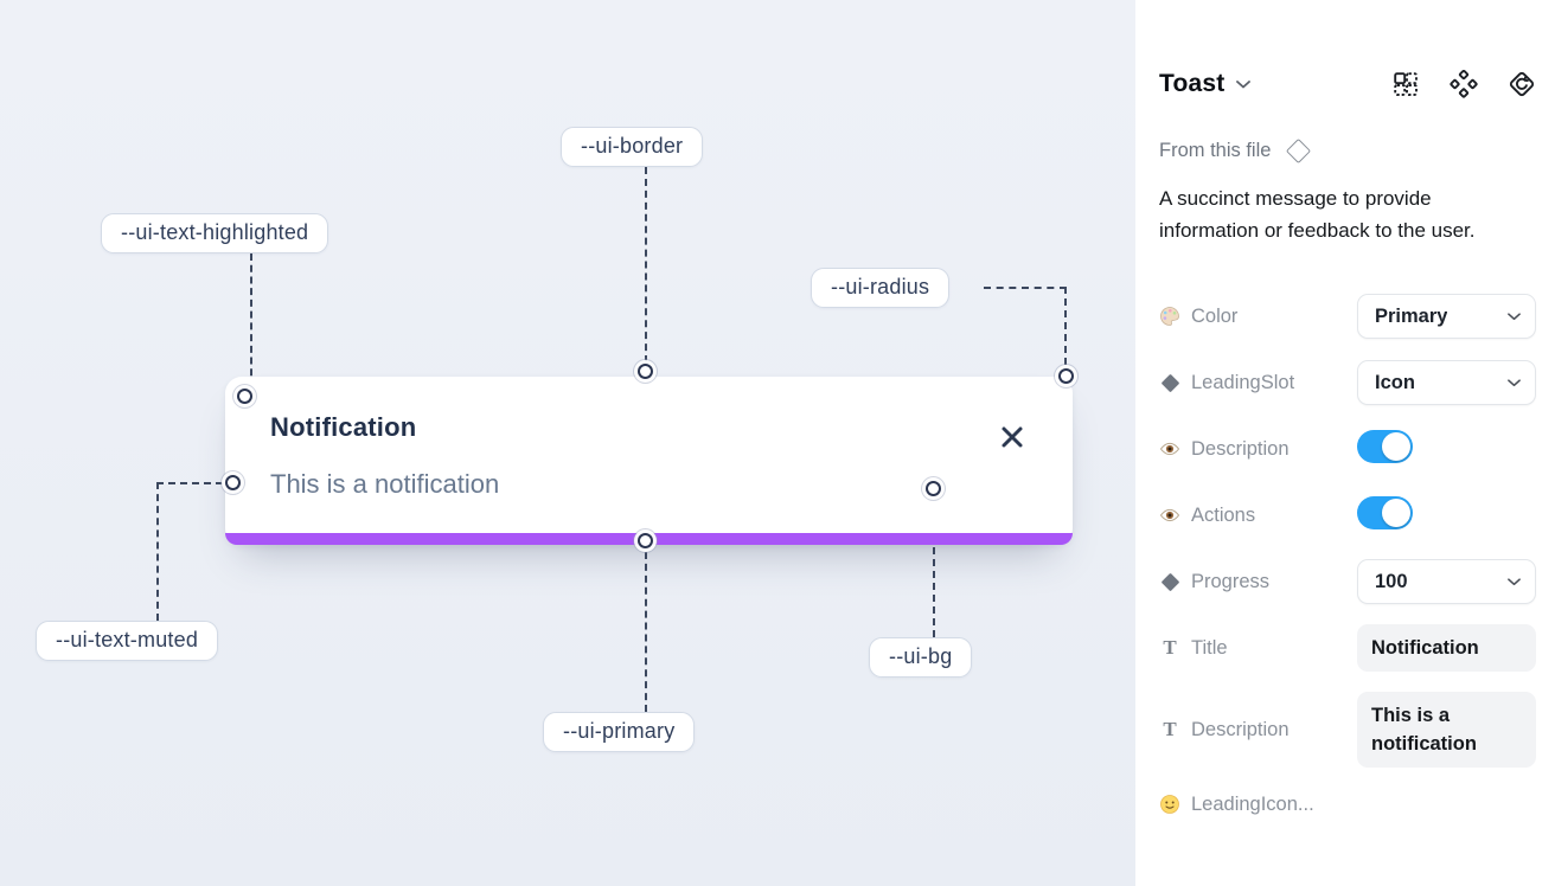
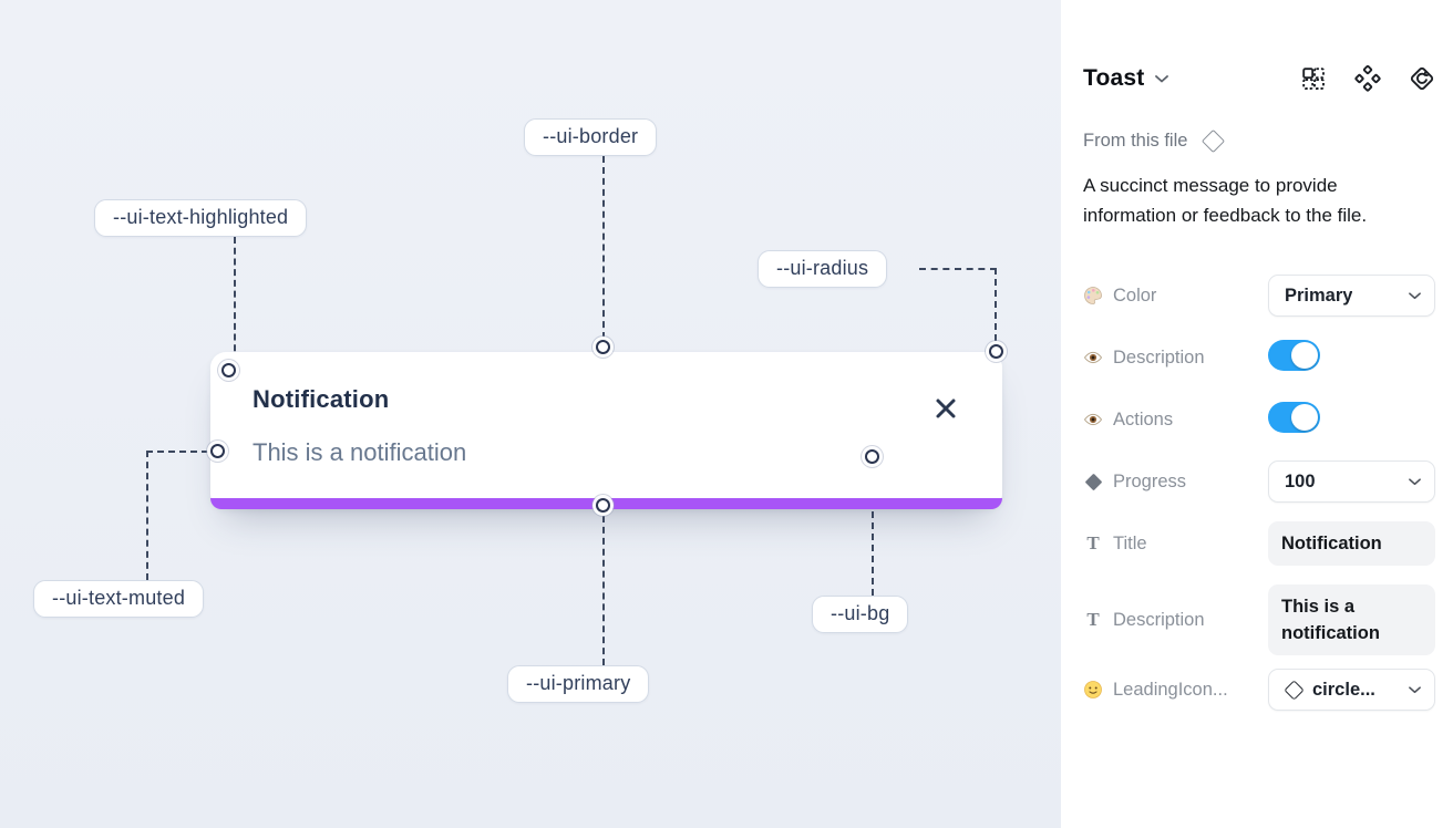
  Notification
  This is a notification
  --ui-border
  --ui-text-highlighted
  --ui-radius
  --ui-text-muted
  --ui-primary
  --ui-bg
  Toast
  From this file
- A succinct message to provide information or feedback to the user.
+ A succinct message to provide information or feedback to the file.
  Color
  Primary
- LeadingSlot
- Icon
  Description
  Actions
  Progress
  100
  T
  Title
  Notification
  T
  Description
  This is a notification
  LeadingIcon...
+ circle...
